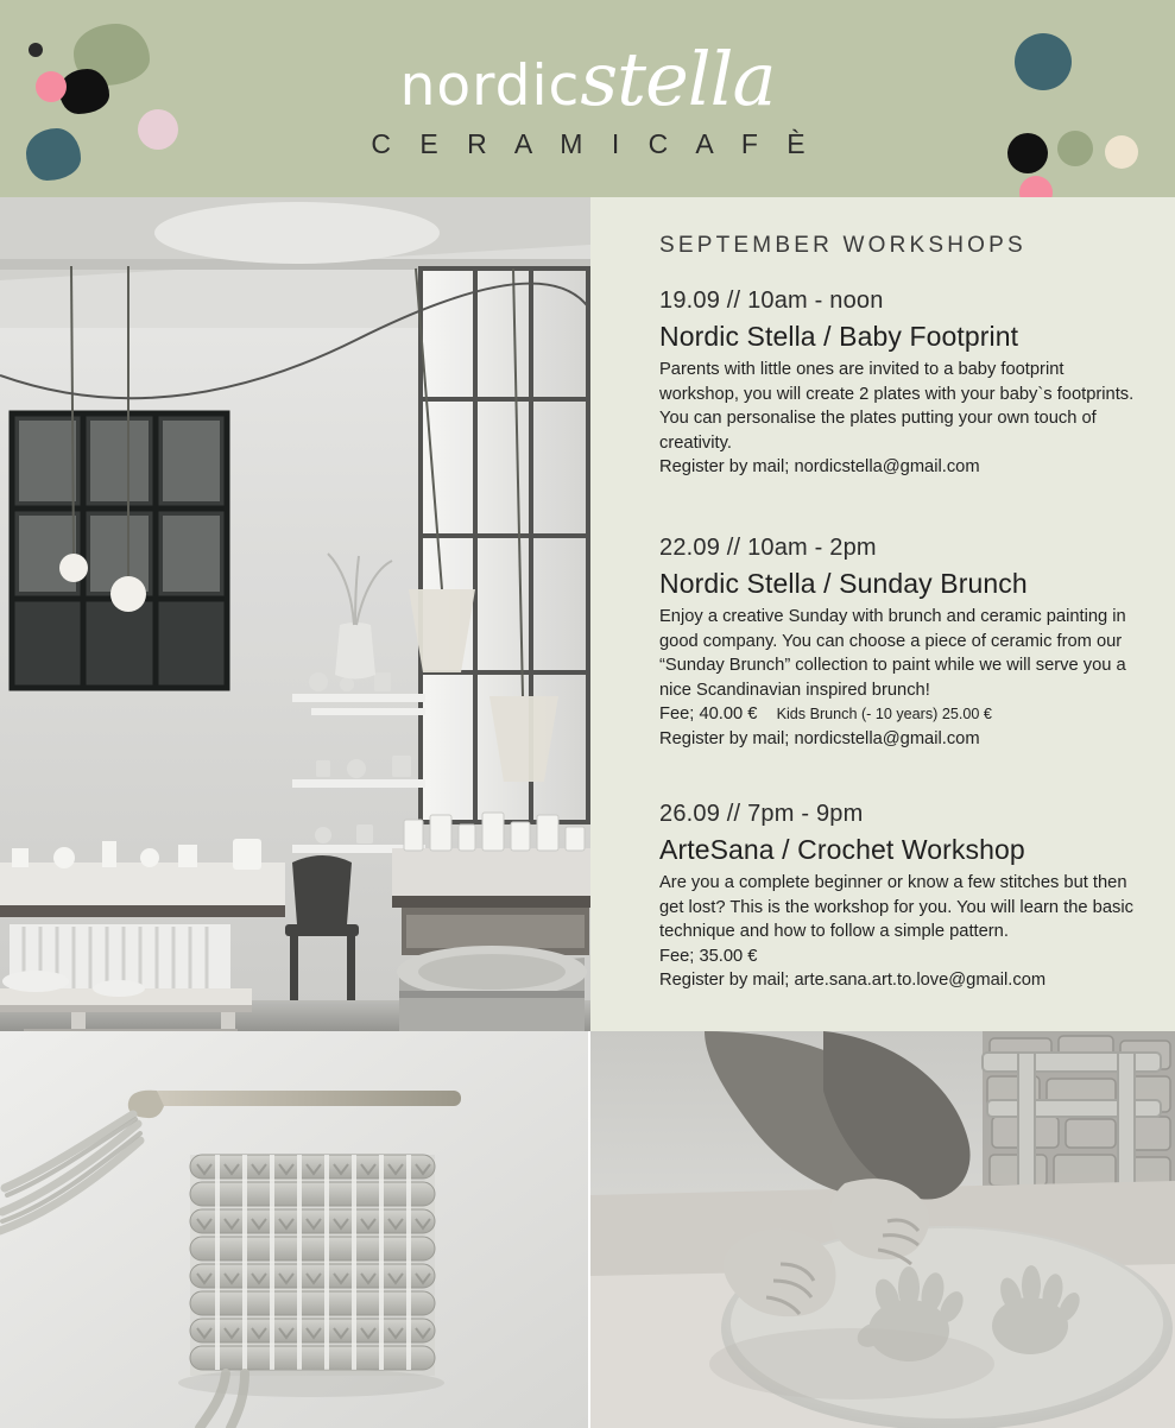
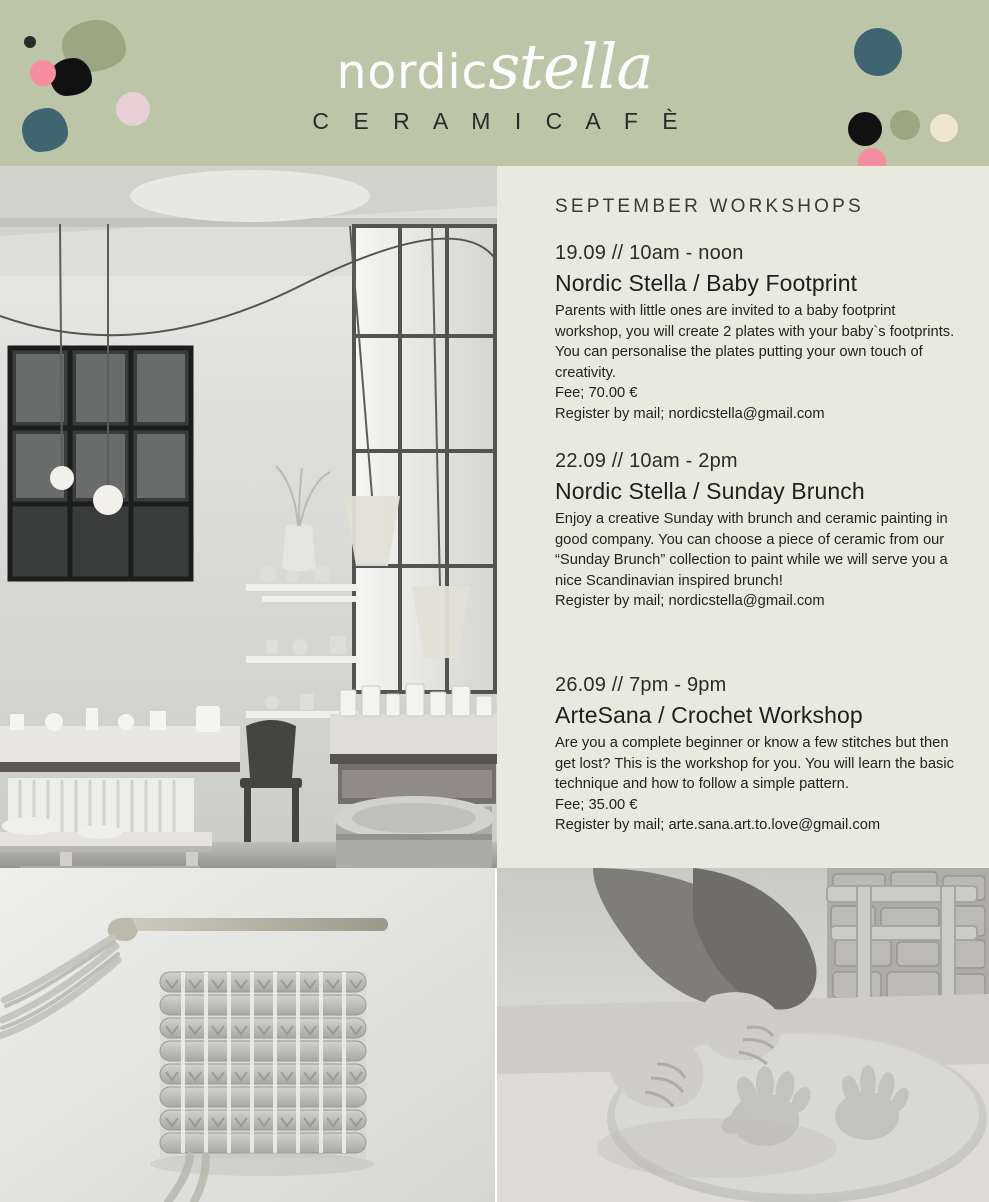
  nordicstella
  C E R A M I C A F È
  SEPTEMBER WORKSHOPS
  19.09 // 10am - noon
  Nordic Stella / Baby Footprint
  Parents with little ones are invited to a baby footprint workshop, you will create 2 plates with your baby`s footprints. You can personalise the plates putting your own touch of creativity.
+ Fee; 70.00 €
  Register by mail; nordicstella@gmail.com
  22.09 // 10am - 2pm
  Nordic Stella / Sunday Brunch
  Enjoy a creative Sunday with brunch and ceramic painting in good company. You can choose a piece of ceramic from our “Sunday Brunch” collection to paint while we will serve you a nice Scandinavian inspired brunch!
- Fee; 40.00 € Kids Brunch (- 10 years) 25.00 €
  Register by mail; nordicstella@gmail.com
  26.09 // 7pm - 9pm
  ArteSana / Crochet Workshop
  Are you a complete beginner or know a few stitches but then get lost? This is the workshop for you. You will learn the basic technique and how to follow a simple pattern.
  Fee; 35.00 €
  Register by mail; arte.sana.art.to.love@gmail.com
